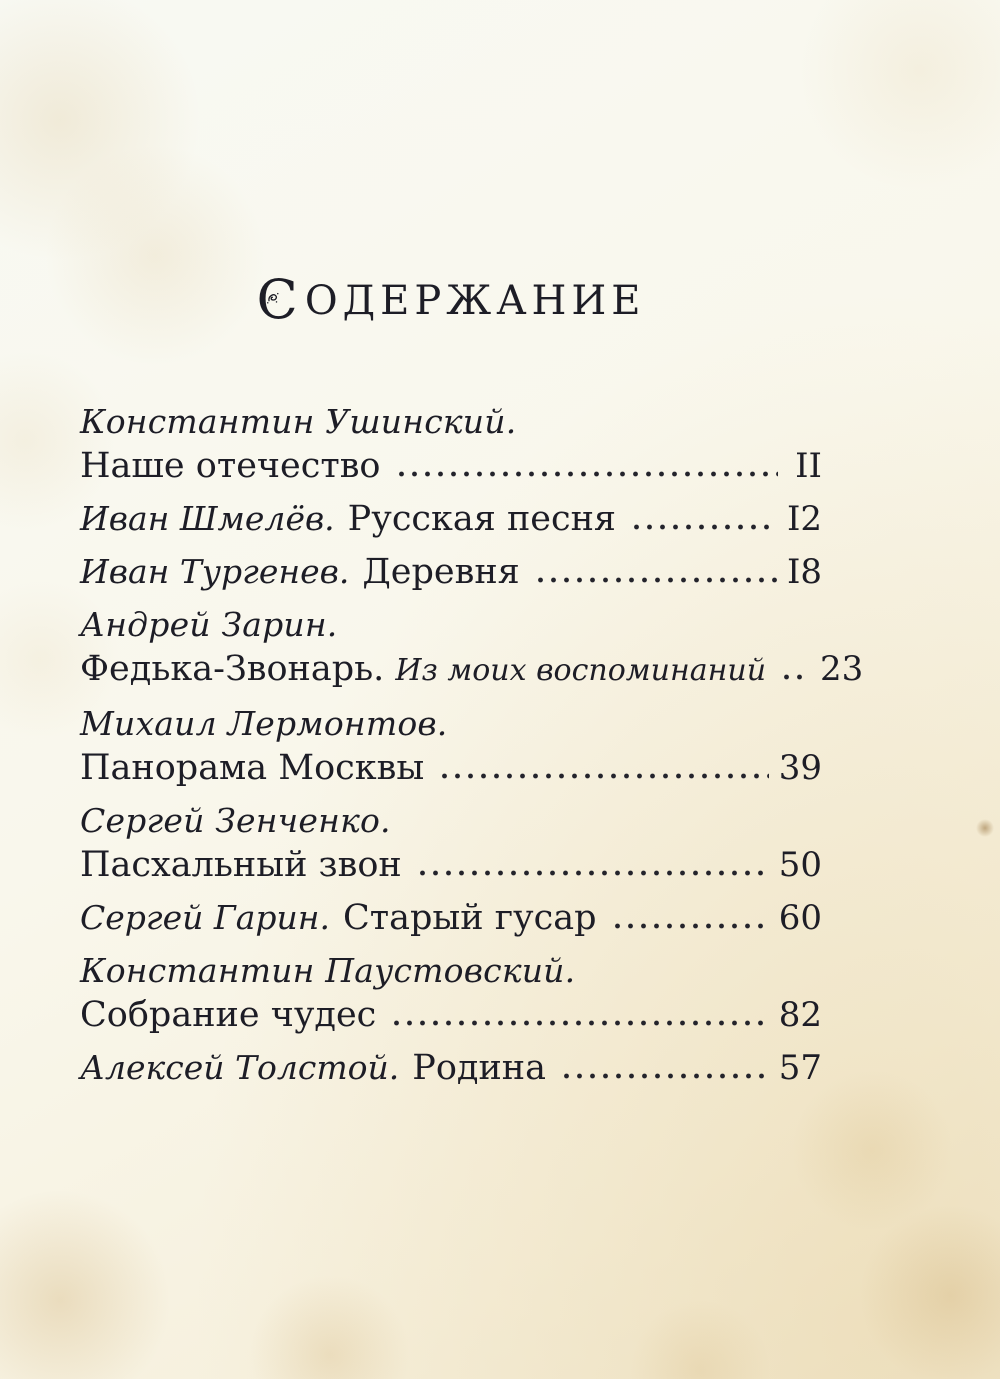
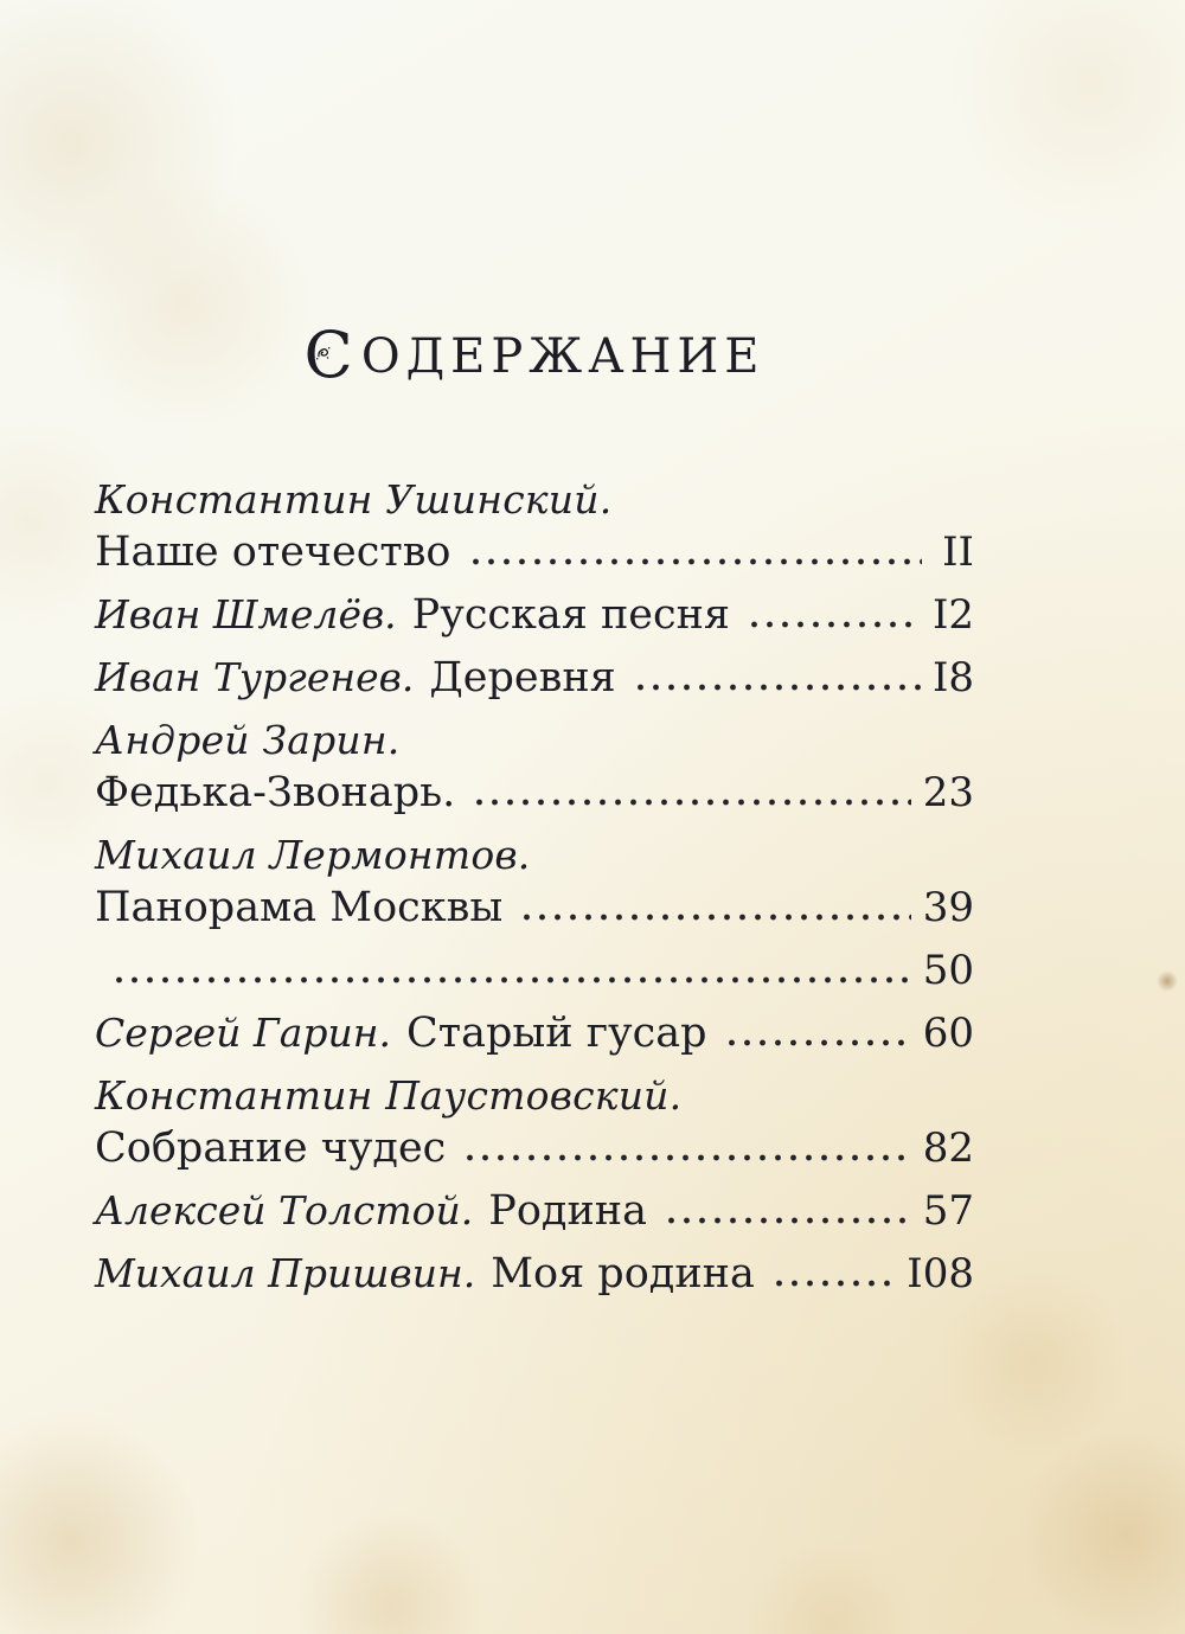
  С ОДЕРЖАНИЕ
  Константин Ушинский.
  Наше отечество
  II
  Иван Шмелёв.
  Русская песня
  I2
  Иван Тургенев.
  Деревня
  I8
  Андрей Зарин.
  Федька-Звонарь.
- Из моих воспоминаний
  23
  Михаил Лермонтов.
  Панорама Москвы
  39
- Сергей Зенченко.
- Пасхальный звон
  50
  Сергей Гарин.
  Старый гусар
  60
  Константин Паустовский.
  Собрание чудес
  82
  Алексей Толстой.
  Родина
  57
+ Михаил Пришвин.
+ Моя родина
+ I08
